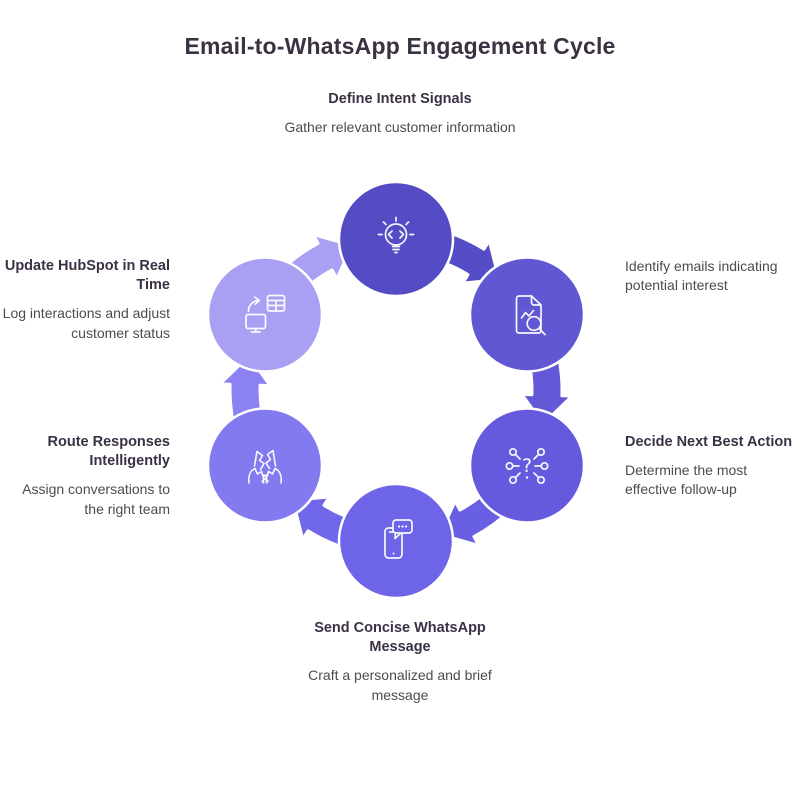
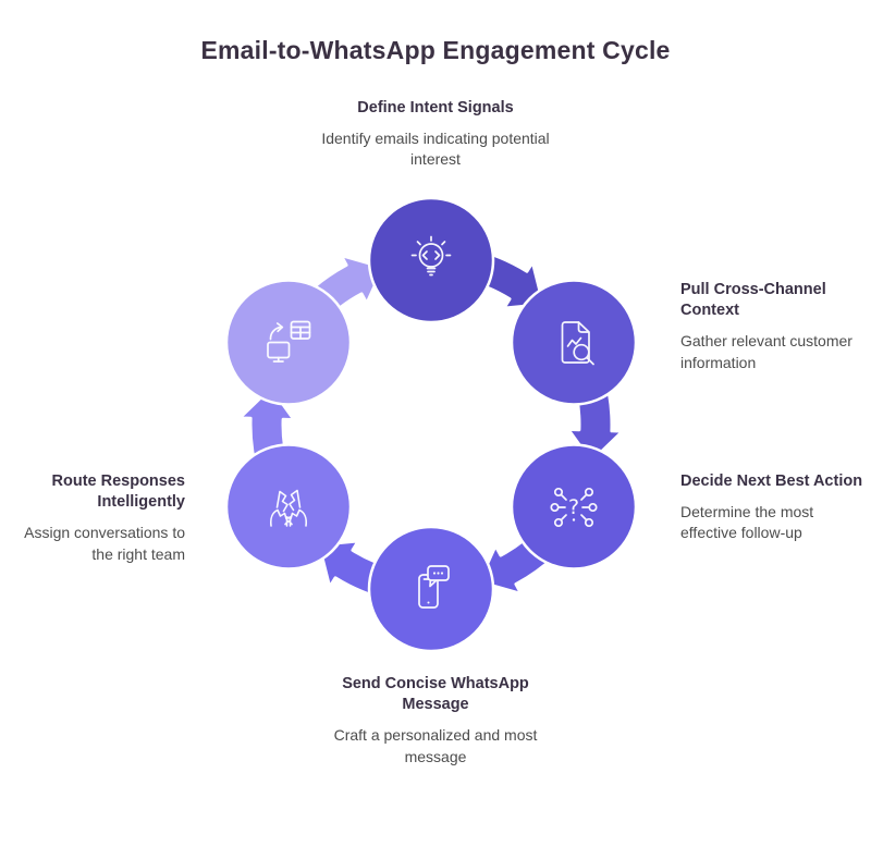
  Email-to-WhatsApp Engagement Cycle
  ?
  Define Intent Signals
- Gather relevant customer information
+ Identify emails indicating potential interest
+ Pull Cross-Channel Context
- Identify emails indicating potential interest
+ Gather relevant customer information
  Decide Next Best Action
  Determine the most effective follow-up
  Send Concise WhatsApp Message
- Craft a personalized and brief message
+ Craft a personalized and most message
  Route Responses Intelligently
  Assign conversations to the right team
- Update HubSpot in Real Time
- Log interactions and adjust customer status
